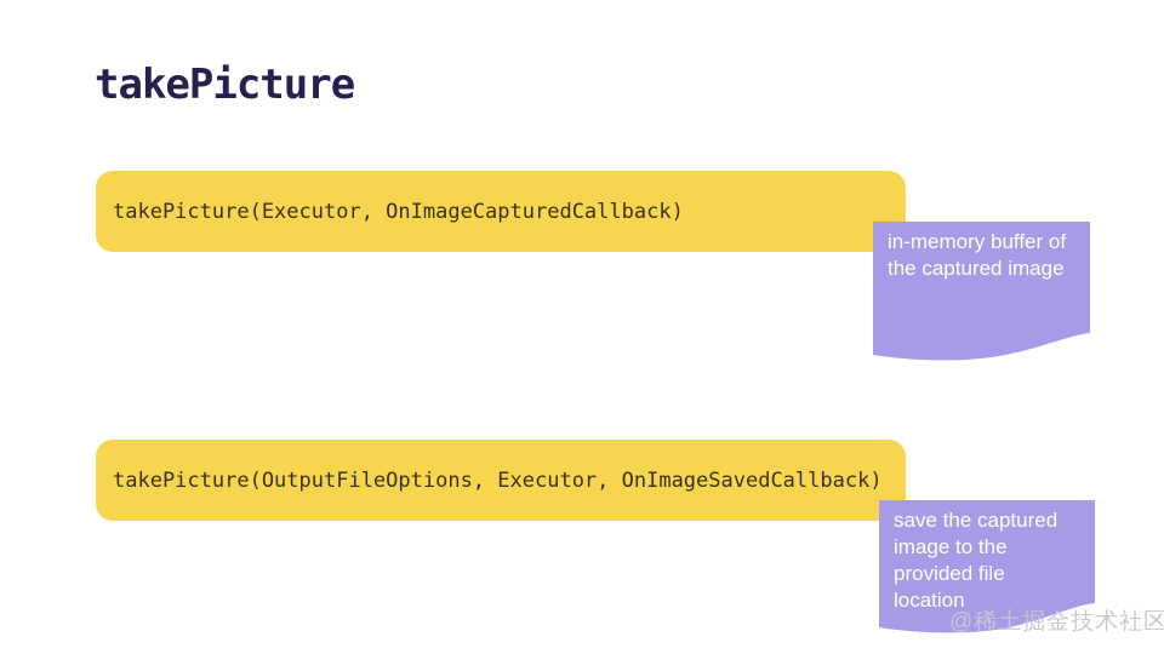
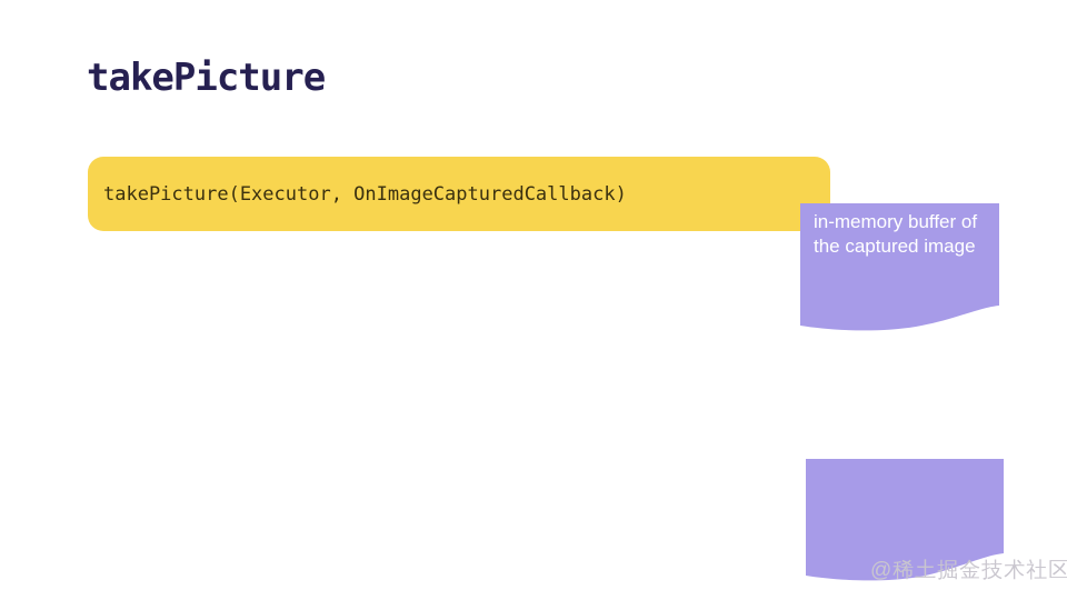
  takePicture
  takePicture(Executor, OnImageCapturedCallback)
  in-memory buffer of
  the captured image
- takePicture(OutputFileOptions, Executor, OnImageSavedCallback)
- save the captured
- image to the
- provided file
- location
  @稀土掘金技术社区
